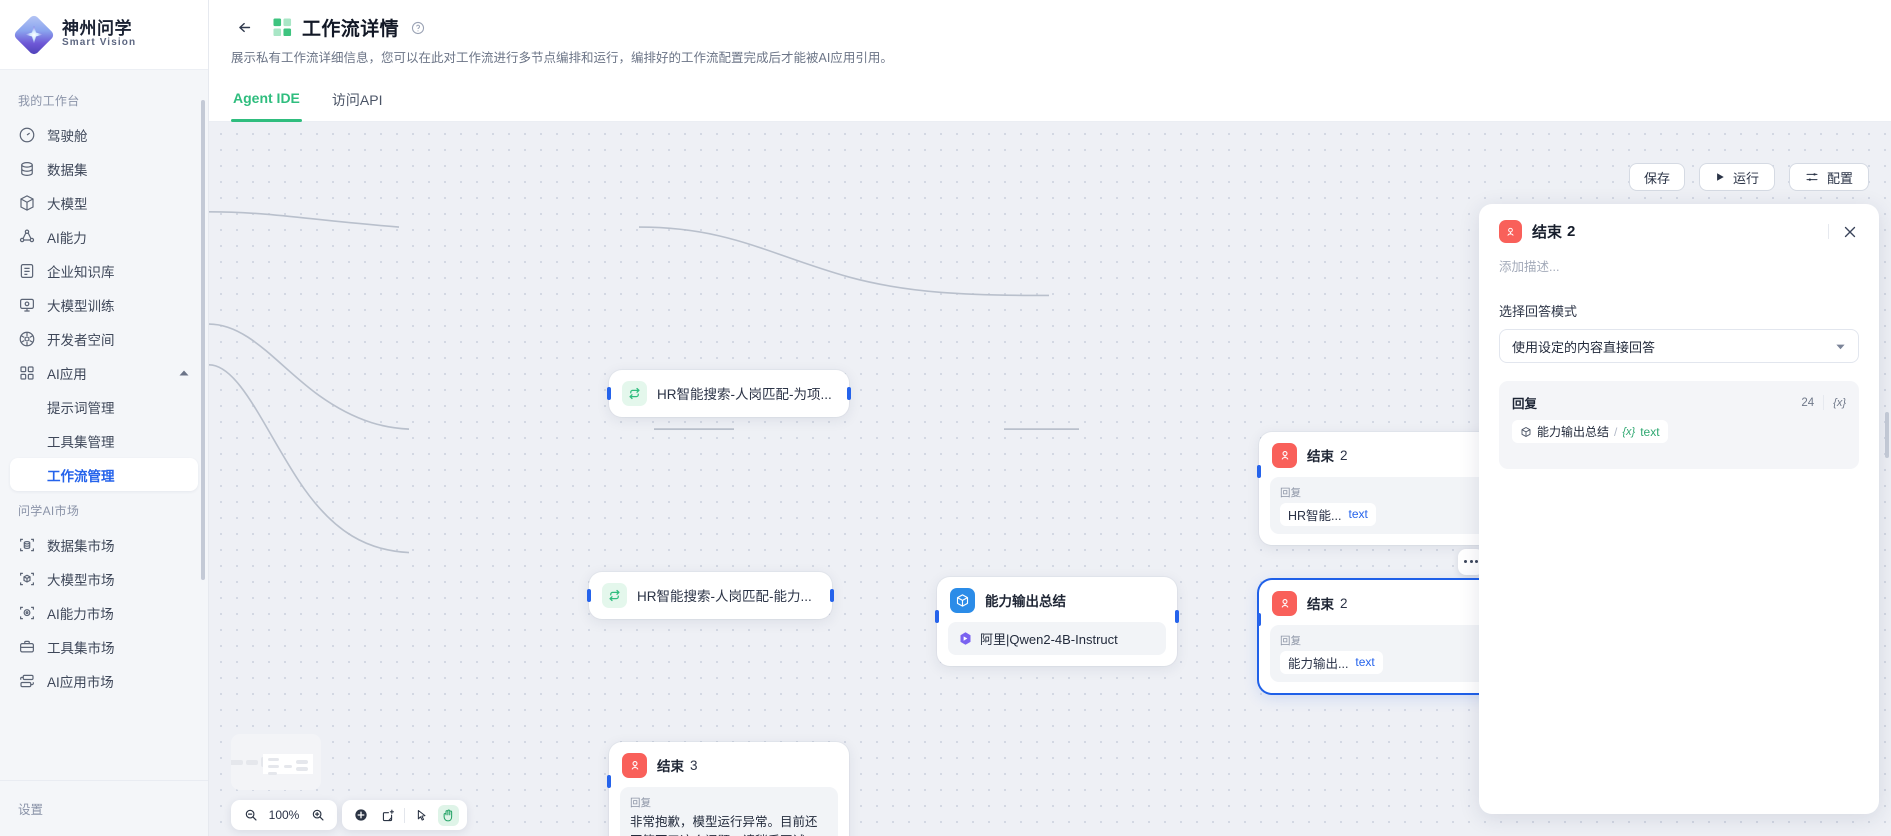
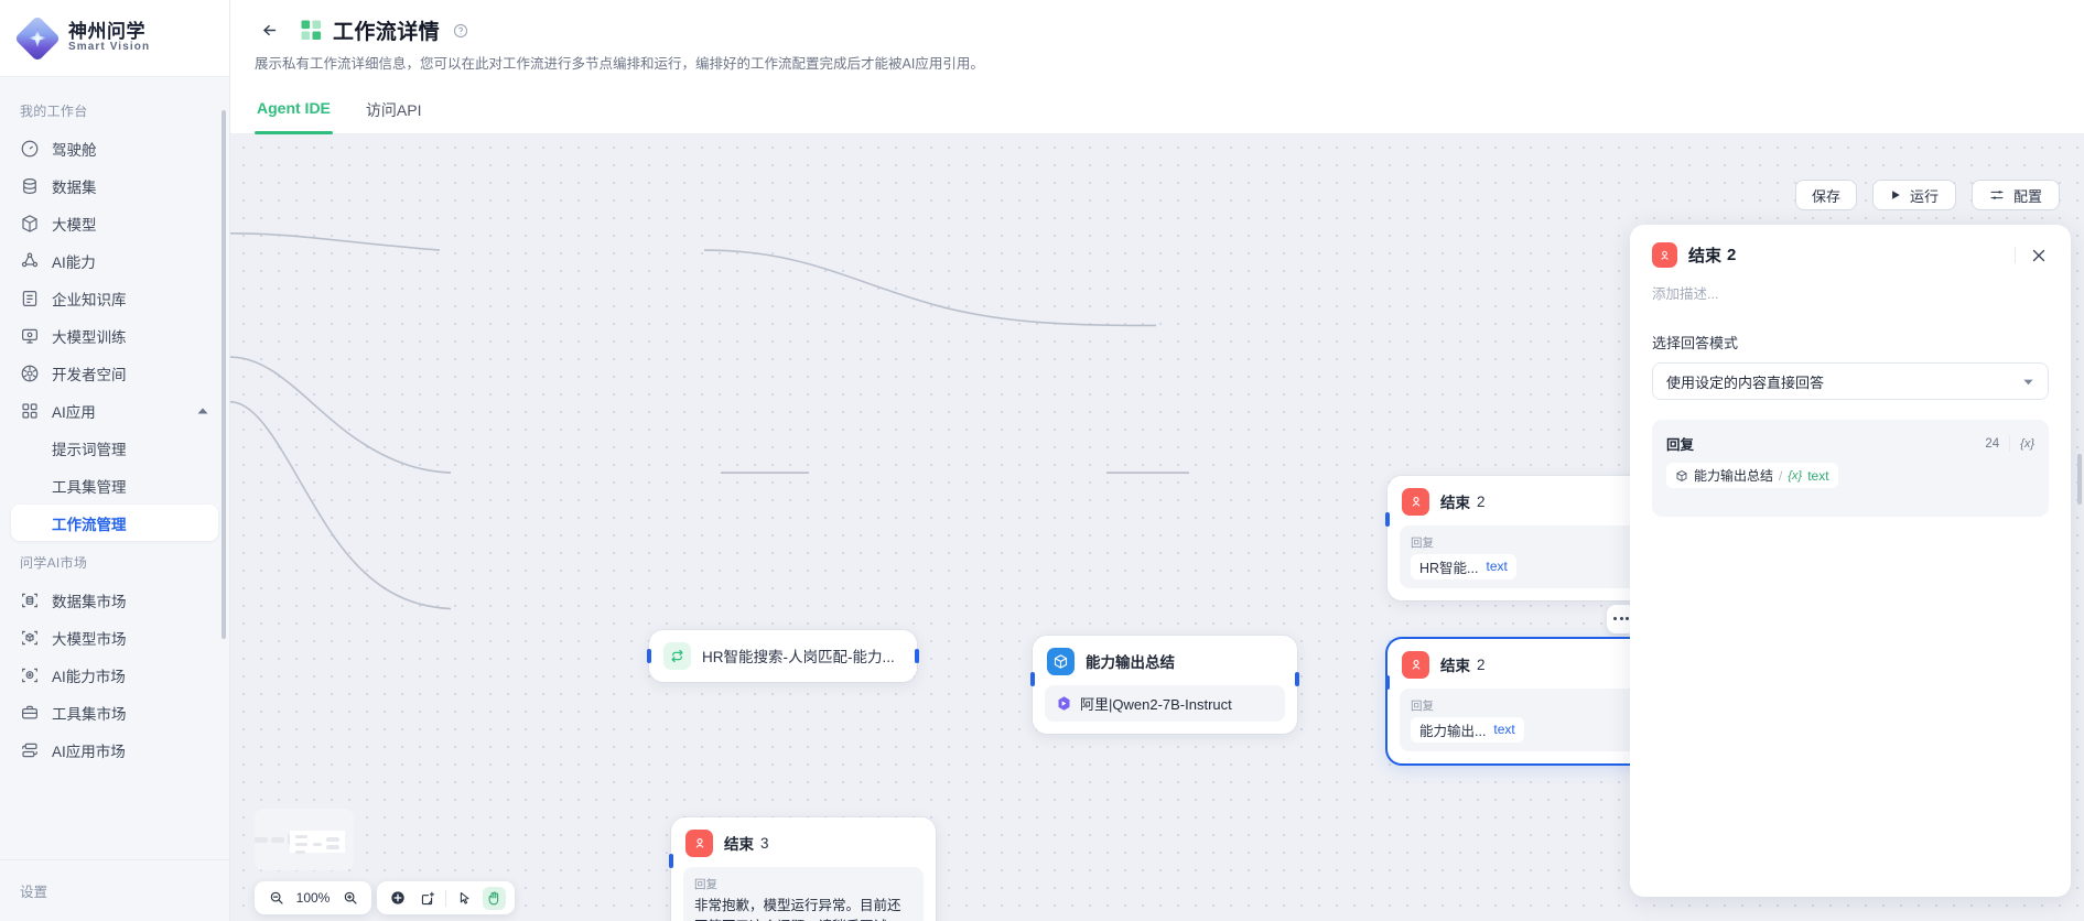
  神州问学
  Smart Vision
  我的工作台
  驾驶舱
  数据集
  大模型
  AI能力
  企业知识库
  大模型训练
  开发者空间
  AI应用
  提示词管理
  工具集管理
  工作流管理
  问学AI市场
  数据集市场
  大模型市场
  AI能力市场
  工具集市场
  AI应用市场
  设置
  工作流详情
  展示私有工作流详细信息，您可以在此对工作流进行多节点编排和运行，编排好的工作流配置完成后才能被AI应用引用。
  Agent IDE
  访问API
- HR智能搜索-人岗匹配-为项...
  HR智能搜索-人岗匹配-能力...
  能力输出总结
- 阿里|Qwen2-4B-Instruct
+ 阿里|Qwen2-7B-Instruct
  结束
  2
  回复
  HR智能...
  text
  结束
  2
  回复
  能力输出...
  text
  结束
  3
  回复
  100%
  保存
  运行
  配置
  结束
  2
  添加描述...
  选择回答模式
  使用设定的内容直接回答
  回复
  24
  {x}
  能力输出总结
  /
  {x}
  text
